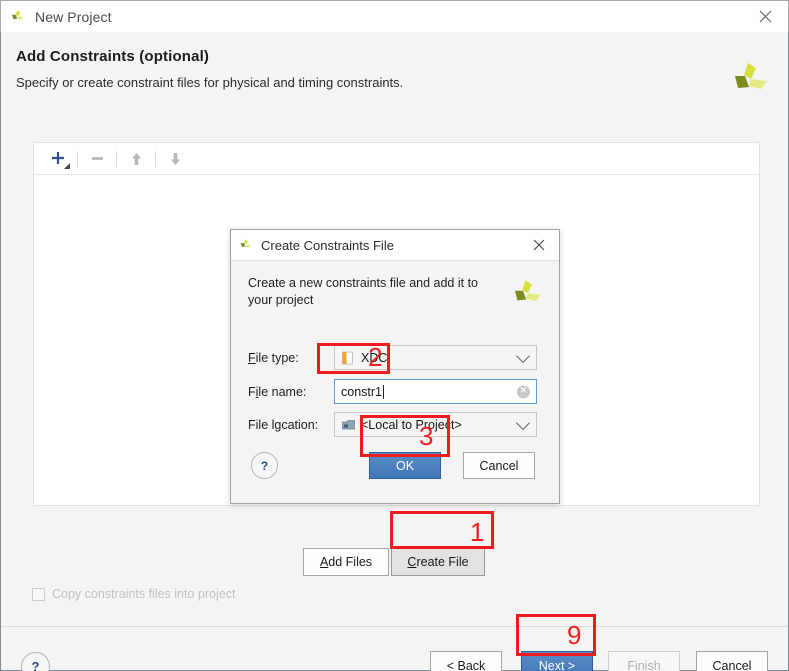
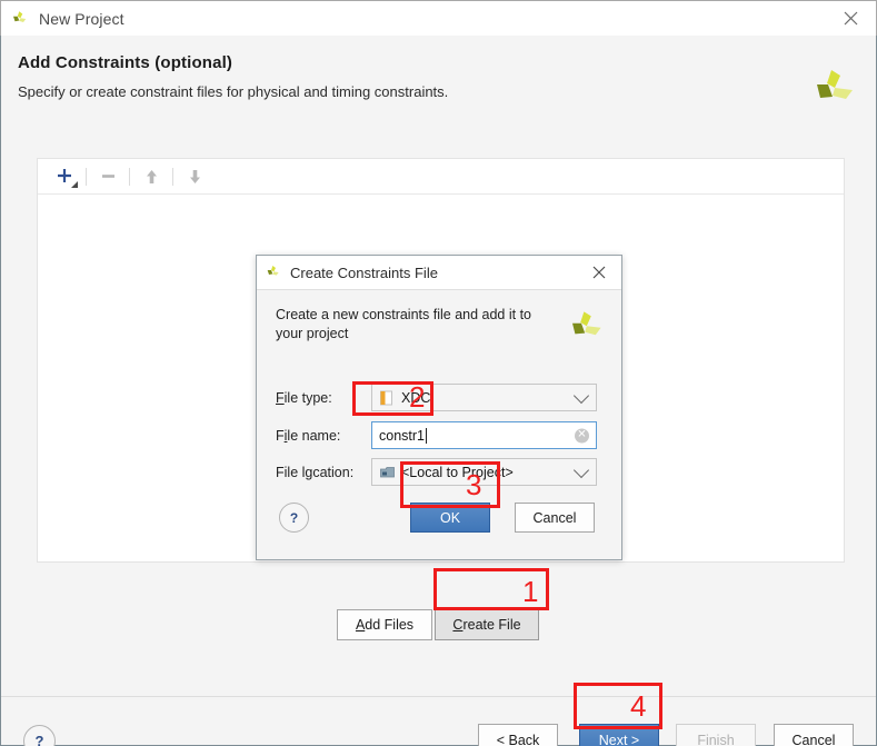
  New Project
  Add Constraints (optional)
  Specify or create constraint files for physical and timing constraints.
  Add Files
  Create File
- Copy constraints files into project
  ?
  < Back
  Next >
  Finish
  Cancel
  Create Constraints File
  Create a new constraints file and add it to your project
  File type:
  XDC
  File name:
  constr1
  ✕
  File lgcation:
  <Local to Project>
  ?
  OK
  Cancel
  1
  2
  3
- 9
+ 4
